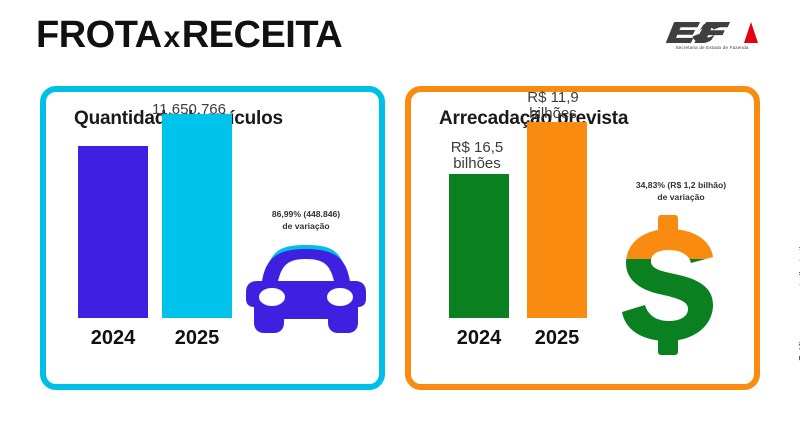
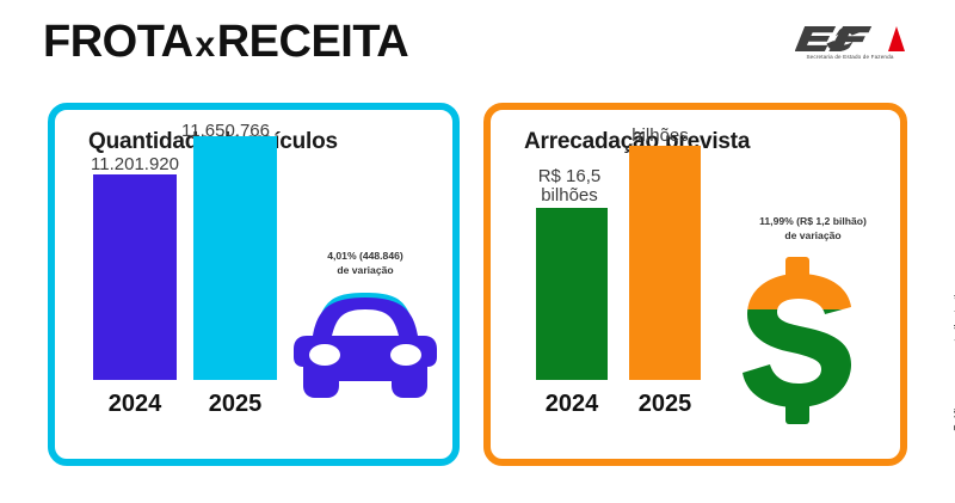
  FROTAxRECEITA
  Quantidadculos
+ 11.201.920
  2024
  11.650.766
  2025
- 86,99% (448.846)
+ 4,01% (448.846)
  de variação
  Arrecadação prevista
  R$ 16,5
  bilhões
  2024
- R$ 11,9
  bilhões
  2025
- 34,83% (R$ 1,2 bilhão)
+ 11,99% (R$ 1,2 bilhão)
  de variação
